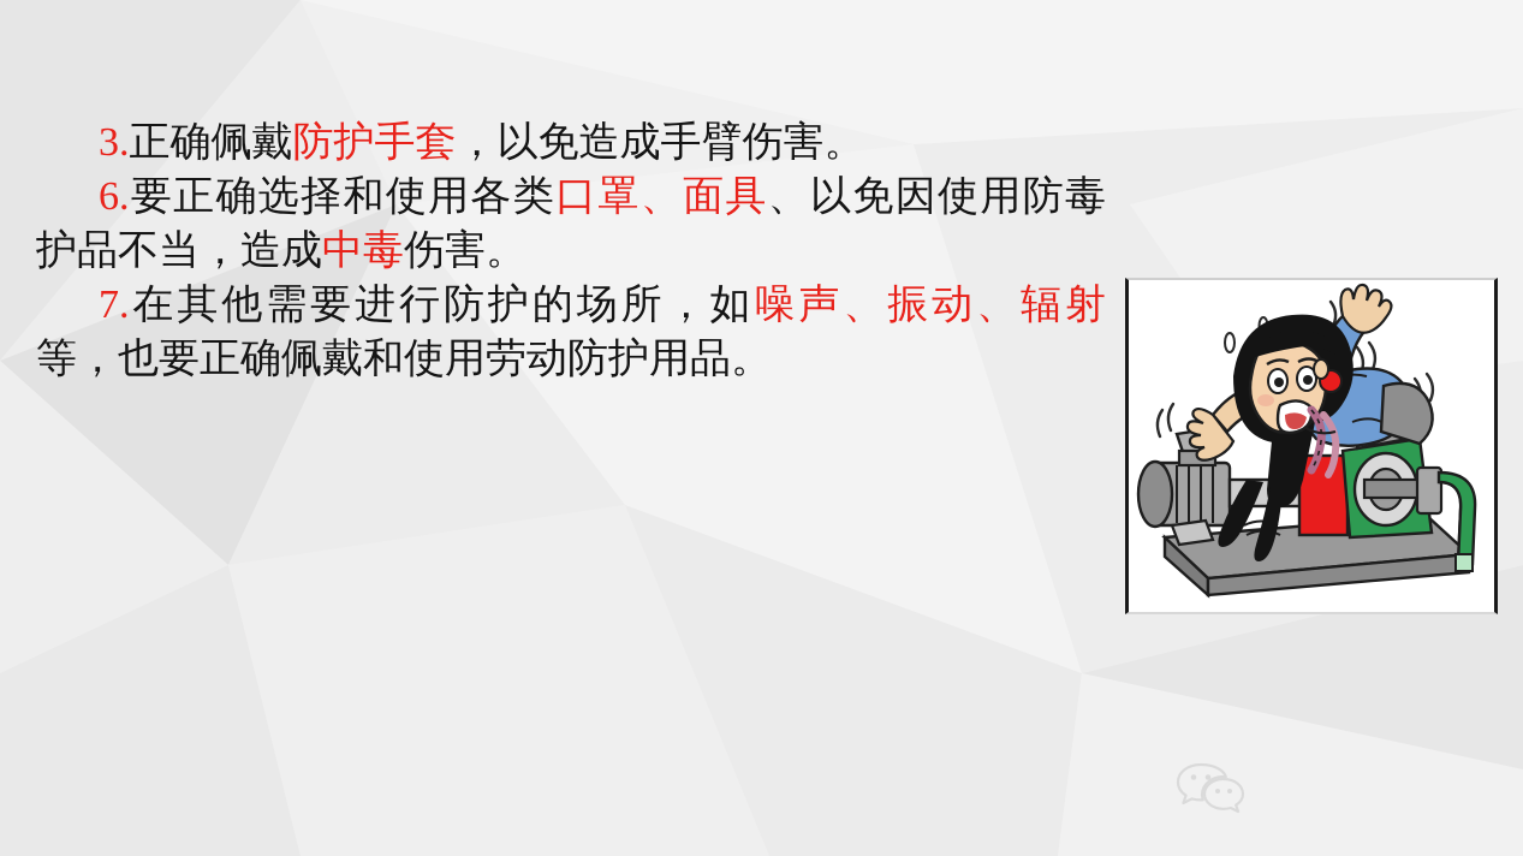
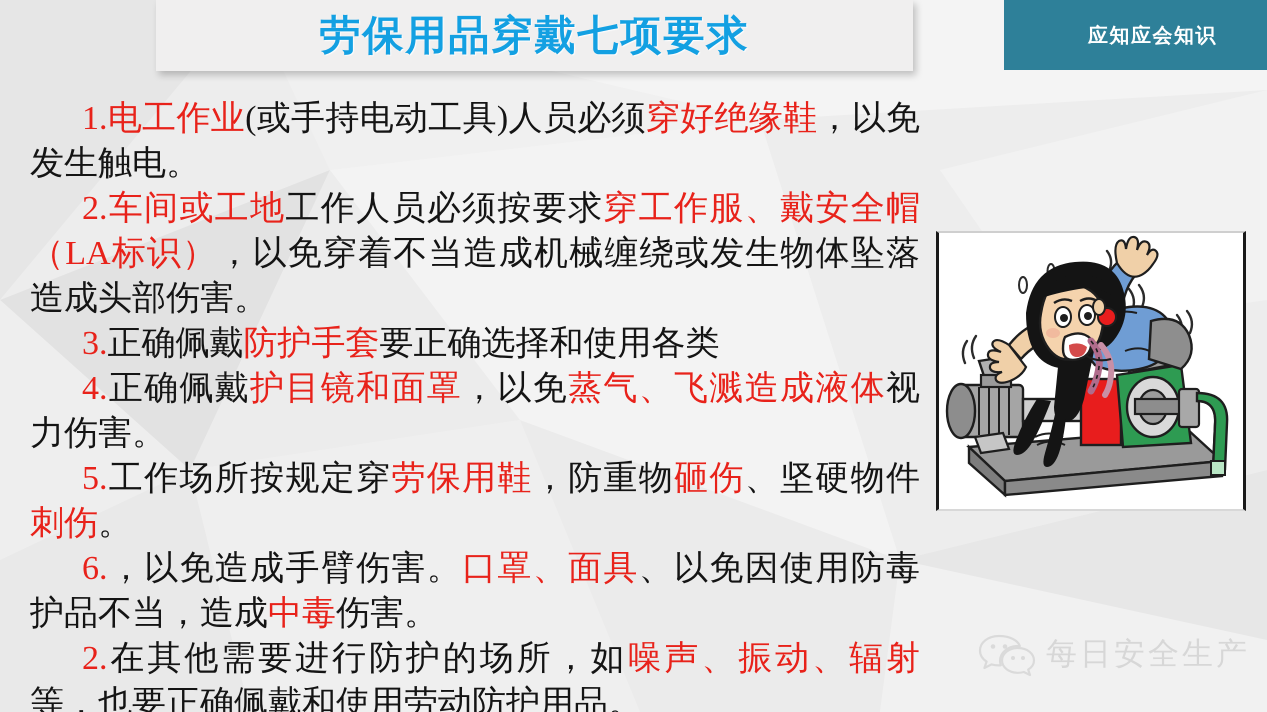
+ 劳保用品穿戴七项要求
+ 应知应会知识
+ 1.电工作业(或手持电动工具)人员必须穿好绝缘鞋，以免发生触电。
+ 2.车间或工地工作人员必须按要求穿工作服、戴安全帽（LA标识），以免穿着不当造成机械缠绕或发生物体坠落造成头部伤害。
- 3.正确佩戴防护手套，以免造成手臂伤害。
+ 3.正确佩戴防护手套要正确选择和使用各类
+ 4.正确佩戴护目镜和面罩，以免蒸气、飞溅造成液体视力伤害。
+ 5.工作场所按规定穿劳保用鞋，防重物砸伤、坚硬物件刺伤。
- 6.要正确选择和使用各类口罩、面具、以免因使用防毒护品不当，造成中毒伤害。
+ 6.，以免造成手臂伤害。口罩、面具、以免因使用防毒护品不当，造成中毒伤害。
- 7.在其他需要进行防护的场所，如噪声、振动、辐射等，也要正确佩戴和使用劳动防护用品。
+ 2.在其他需要进行防护的场所，如噪声、振动、辐射等，也要正确佩戴和使用劳动防护用品。
+ 每日安全生产
